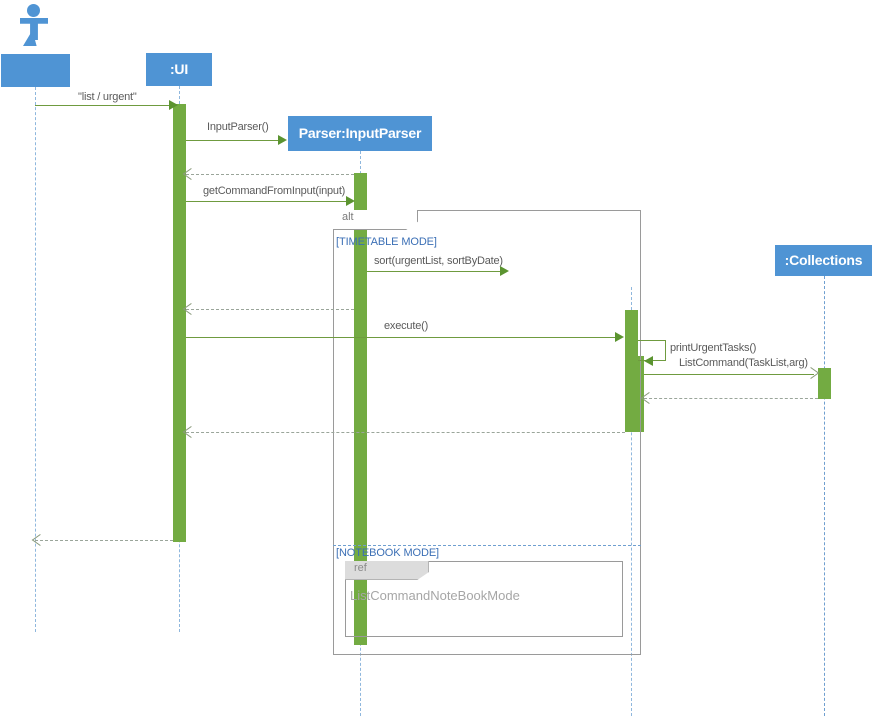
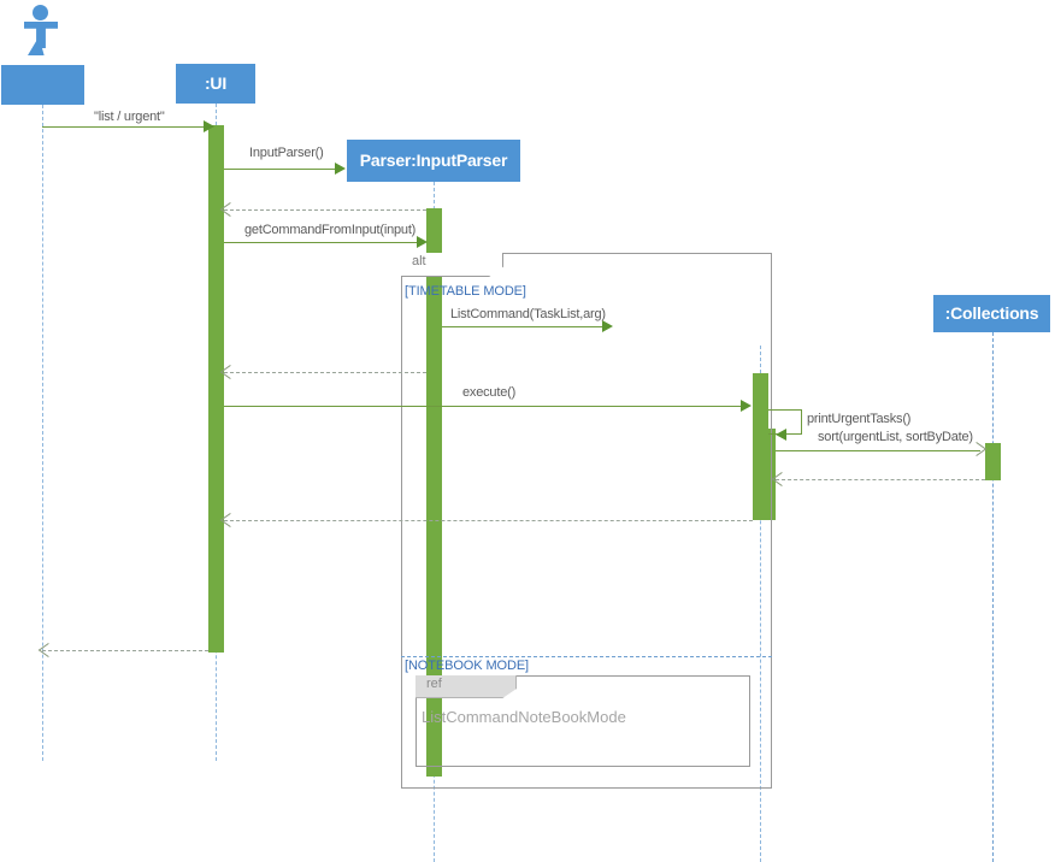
  :UI
  Parser:InputParser
  :Collections
  alt
  [TIMETABLE MODE]
  [NOTEBOOK MODE]
  ref
  ListCommandNoteBookMode
  "list / urgent"
  InputParser()
  getCommandFromInput(input)
- sort(urgentList, sortByDate)
+ ListCommand(TaskList,arg)
  execute()
  printUrgentTasks()
- ListCommand(TaskList,arg)
+ sort(urgentList, sortByDate)
